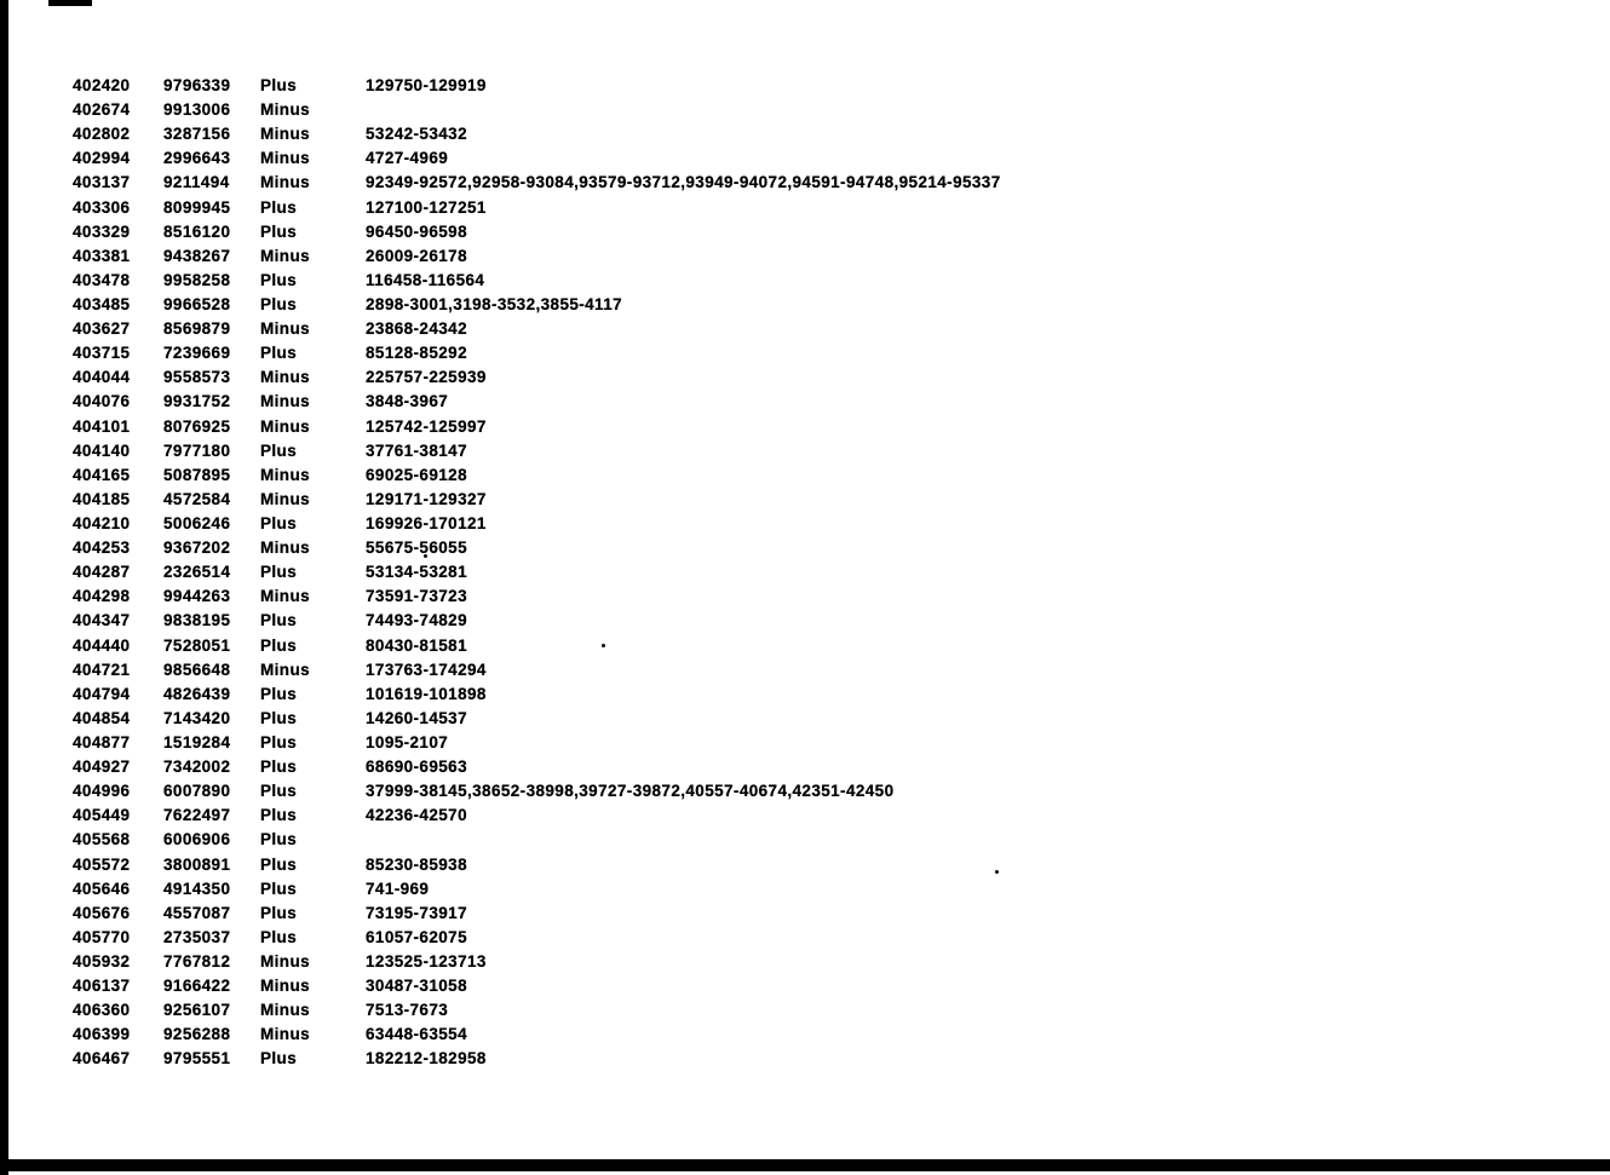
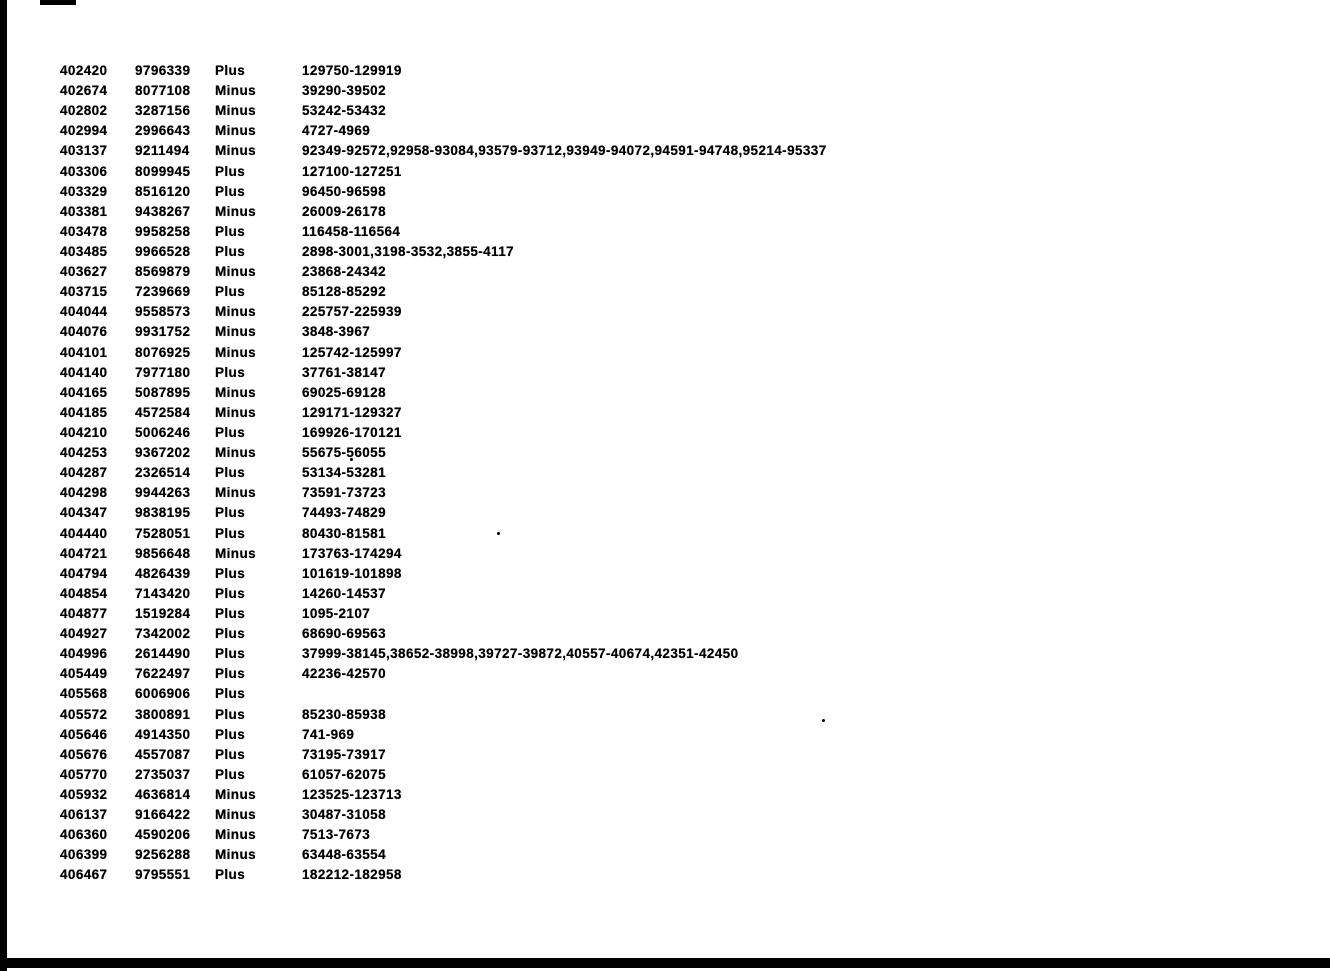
  402420
  9796339
  Plus
  129750-129919
  402674
- 9913006
+ 8077108
  Minus
+ 39290-39502
  402802
  3287156
  Minus
  53242-53432
  402994
  2996643
  Minus
  4727-4969
  403137
  9211494
  Minus
  92349-92572,92958-93084,93579-93712,93949-94072,94591-94748,95214-95337
  403306
  8099945
  Plus
  127100-127251
  403329
  8516120
  Plus
  96450-96598
  403381
  9438267
  Minus
  26009-26178
  403478
  9958258
  Plus
  116458-116564
  403485
  9966528
  Plus
  2898-3001,3198-3532,3855-4117
  403627
  8569879
  Minus
  23868-24342
  403715
  7239669
  Plus
  85128-85292
  404044
  9558573
  Minus
  225757-225939
  404076
  9931752
  Minus
  3848-3967
  404101
  8076925
  Minus
  125742-125997
  404140
  7977180
  Plus
  37761-38147
  404165
  5087895
  Minus
  69025-69128
  404185
  4572584
  Minus
  129171-129327
  404210
  5006246
  Plus
  169926-170121
  404253
  9367202
  Minus
  55675-56055
  404287
  2326514
  Plus
  53134-53281
  404298
  9944263
  Minus
  73591-73723
  404347
  9838195
  Plus
  74493-74829
  404440
  7528051
  Plus
  80430-81581
  404721
  9856648
  Minus
  173763-174294
  404794
  4826439
  Plus
  101619-101898
  404854
  7143420
  Plus
  14260-14537
  404877
  1519284
  Plus
  1095-2107
  404927
  7342002
  Plus
  68690-69563
  404996
- 6007890
+ 2614490
  Plus
  37999-38145,38652-38998,39727-39872,40557-40674,42351-42450
  405449
  7622497
  Plus
  42236-42570
  405568
  6006906
  Plus
  405572
  3800891
  Plus
  85230-85938
  405646
  4914350
  Plus
  741-969
  405676
  4557087
  Plus
  73195-73917
  405770
  2735037
  Plus
  61057-62075
  405932
- 7767812
+ 4636814
  Minus
  123525-123713
  406137
  9166422
  Minus
  30487-31058
  406360
- 9256107
+ 4590206
  Minus
  7513-7673
  406399
  9256288
  Minus
  63448-63554
  406467
  9795551
  Plus
  182212-182958
